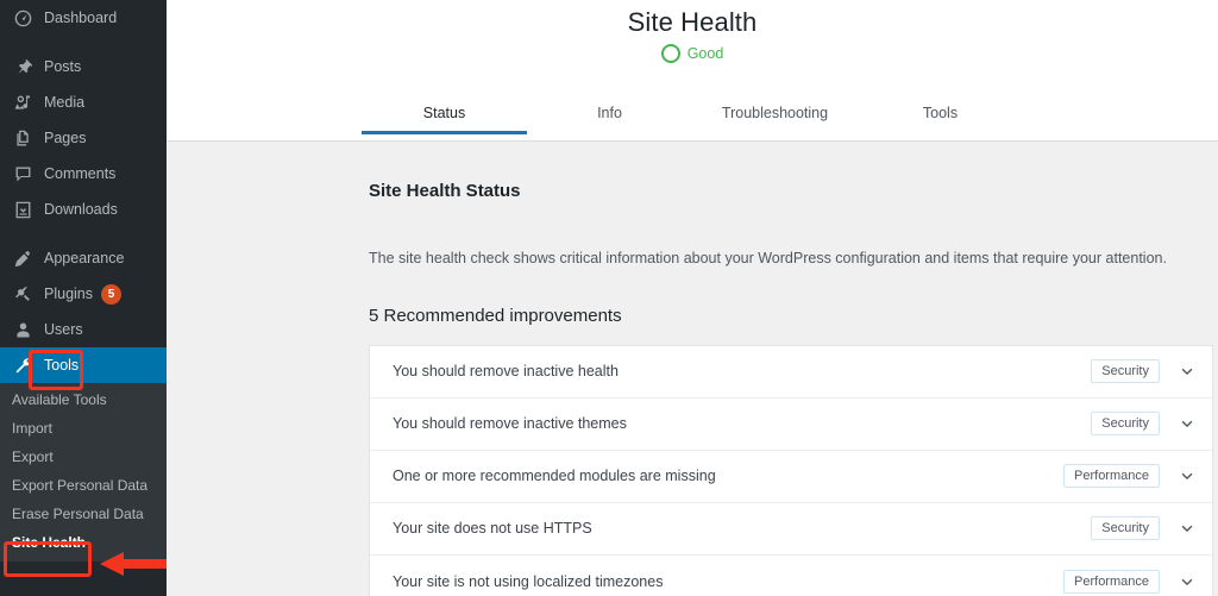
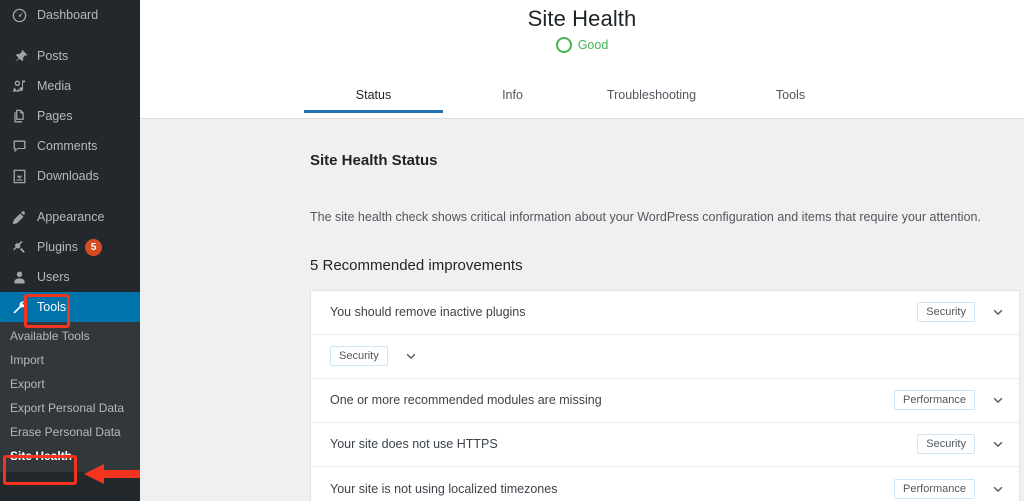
  Dashboard
  Posts
  Media
  Pages
  Comments
  Downloads
  Appearance
  Plugins
  5
  Users
  Tools
  Available Tools
  Import
  Export
  Export Personal Data
  Erase Personal Data
  Site Health
  Site Health
  Good
  Status
  Info
  Troubleshooting
  Tools
  Site Health Status
  The site health check shows critical information about your WordPress configuration and items that require your attention.
  5 Recommended improvements
- You should remove inactive health
+ You should remove inactive plugins
  Security
- You should remove inactive themes
  Security
  One or more recommended modules are missing
  Performance
  Your site does not use HTTPS
  Security
  Your site is not using localized timezones
  Performance
